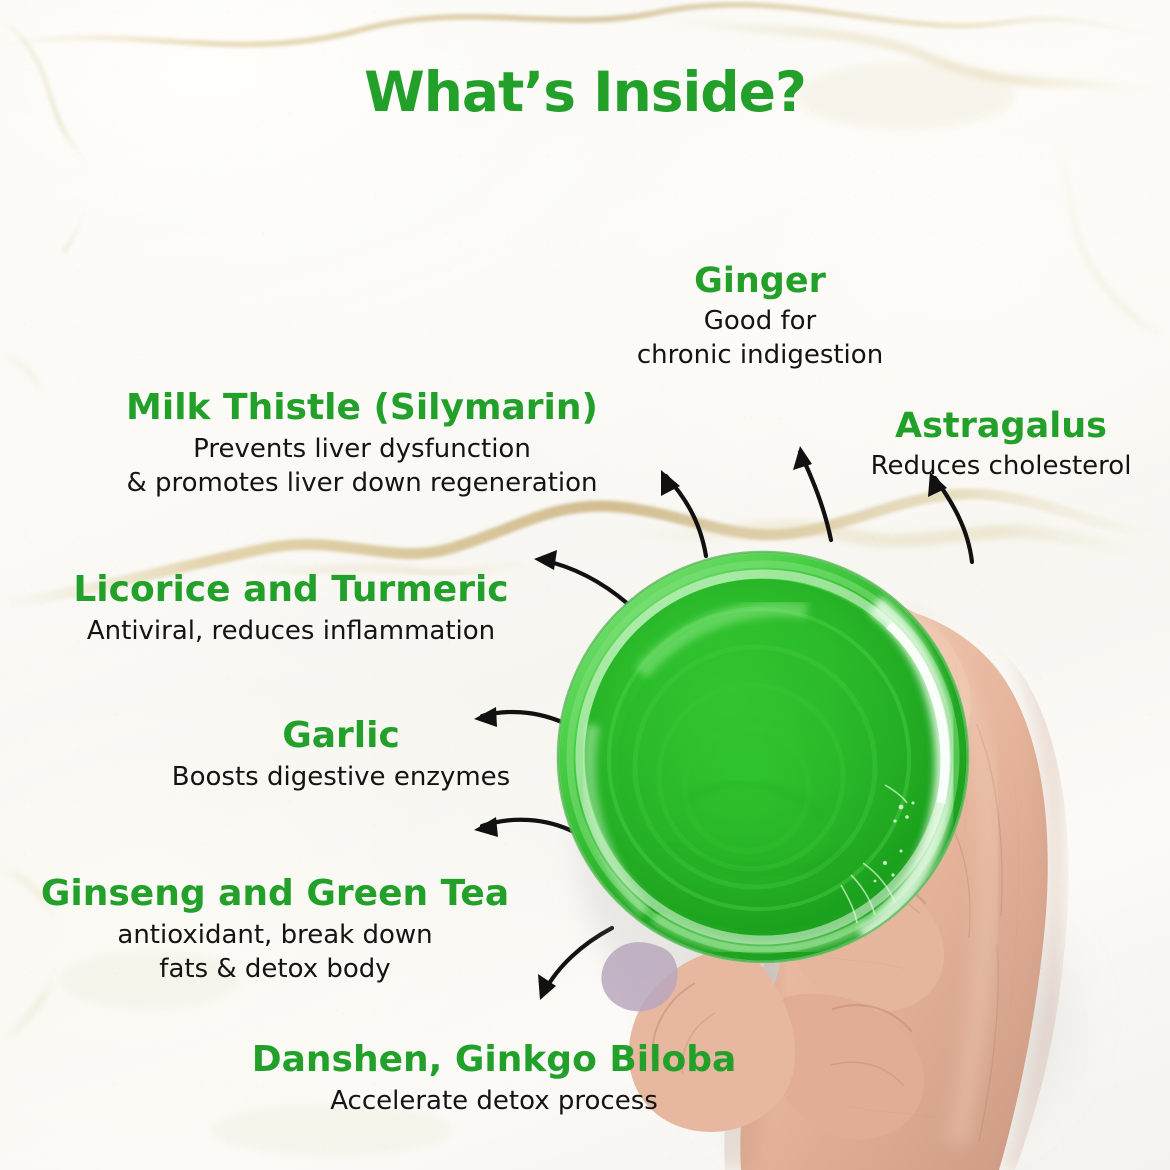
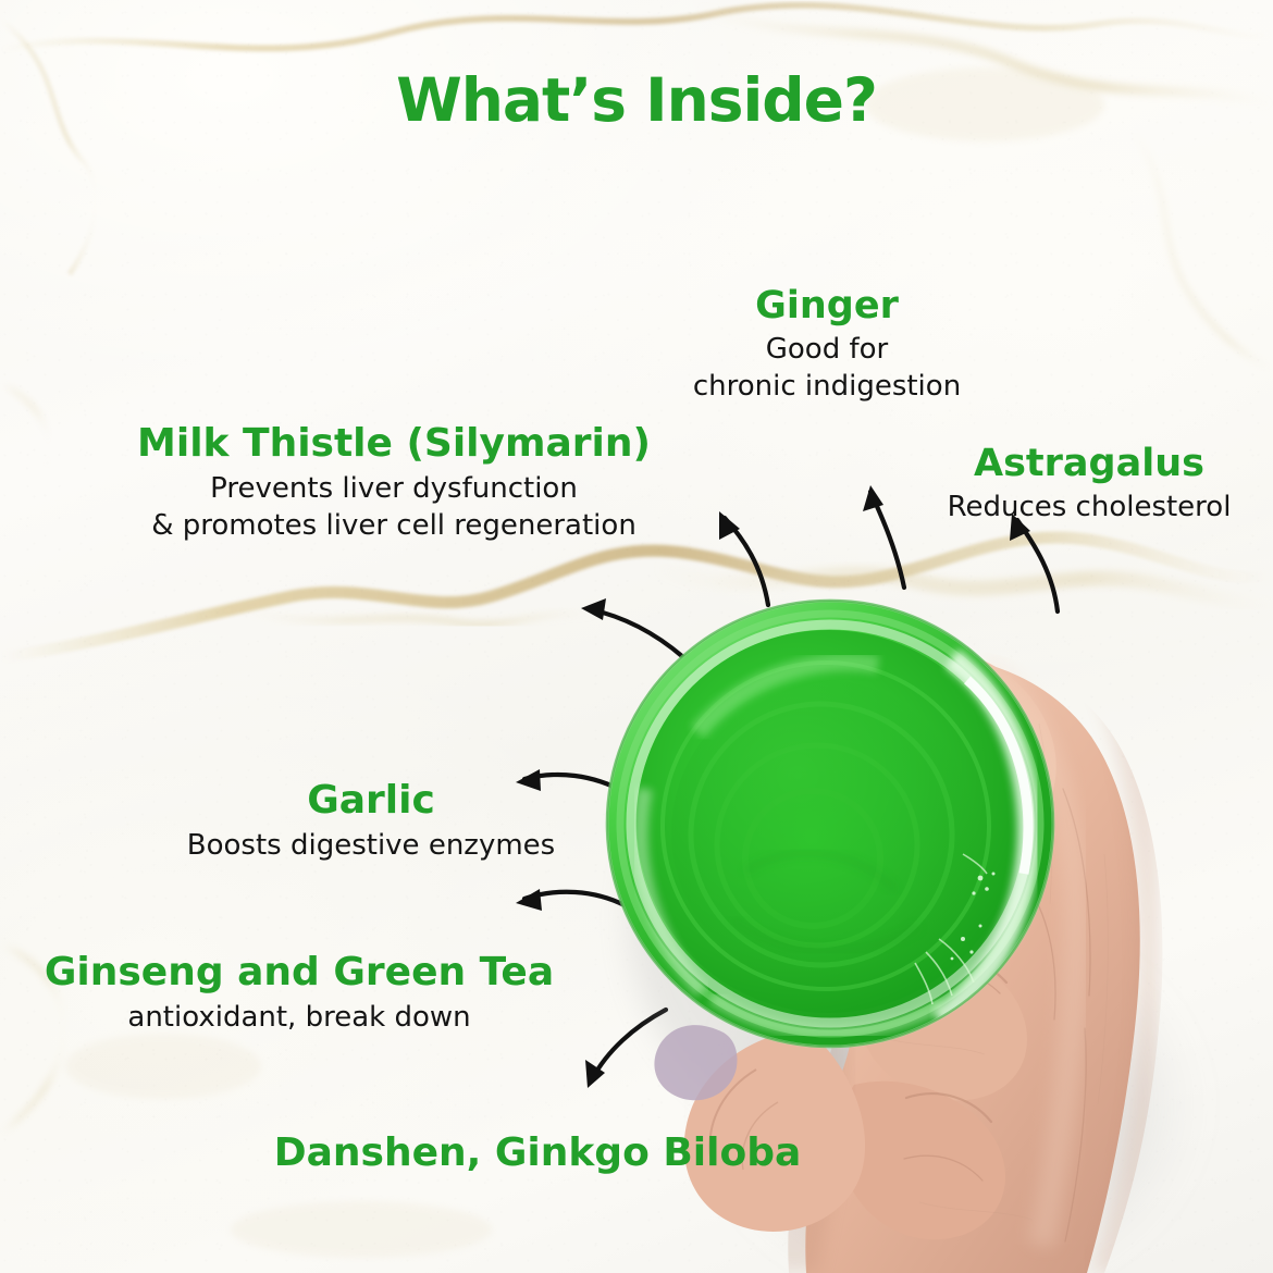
  What’s Inside?
  Ginger
  Good for
  chronic indigestion
  Astragalus
  Reduces cholesterol
  Milk Thistle (Silymarin)
  Prevents liver dysfunction
- & promotes liver down regeneration
+ & promotes liver cell regeneration
- Licorice and Turmeric
- Antiviral, reduces inflammation
  Garlic
  Boosts digestive enzymes
  Ginseng and Green Tea
  antioxidant, break down
- fats & detox body
  Danshen, Ginkgo Biloba
- Accelerate detox process
